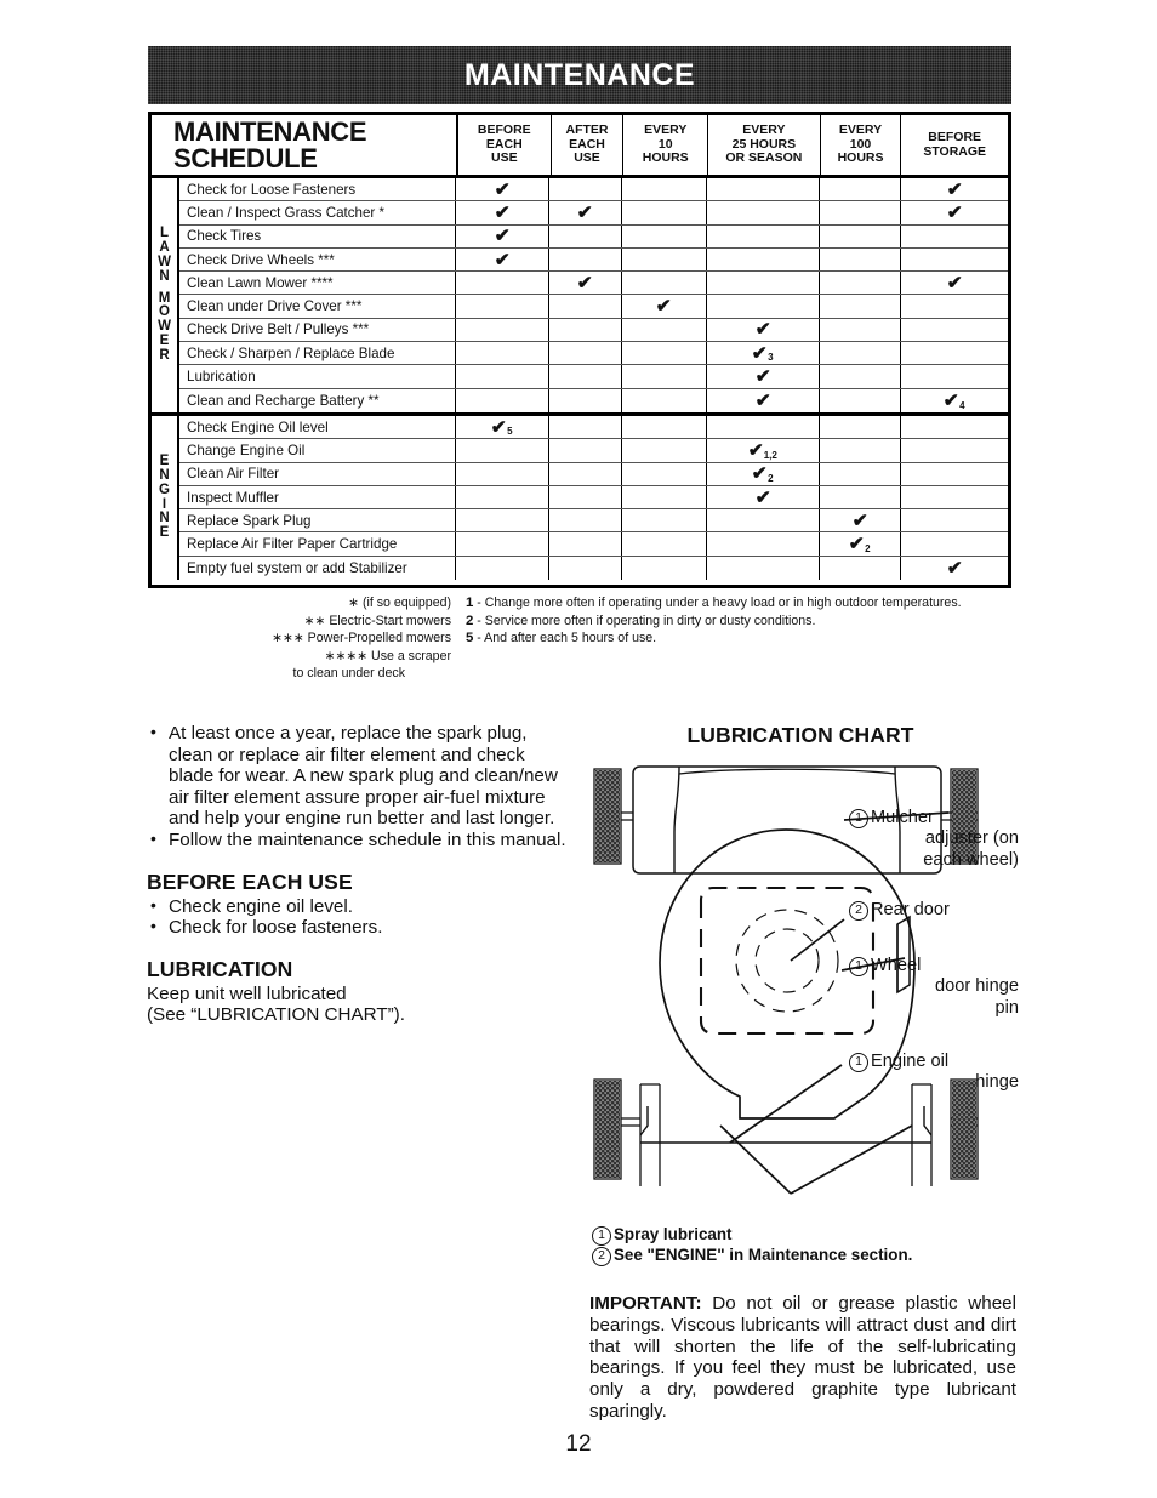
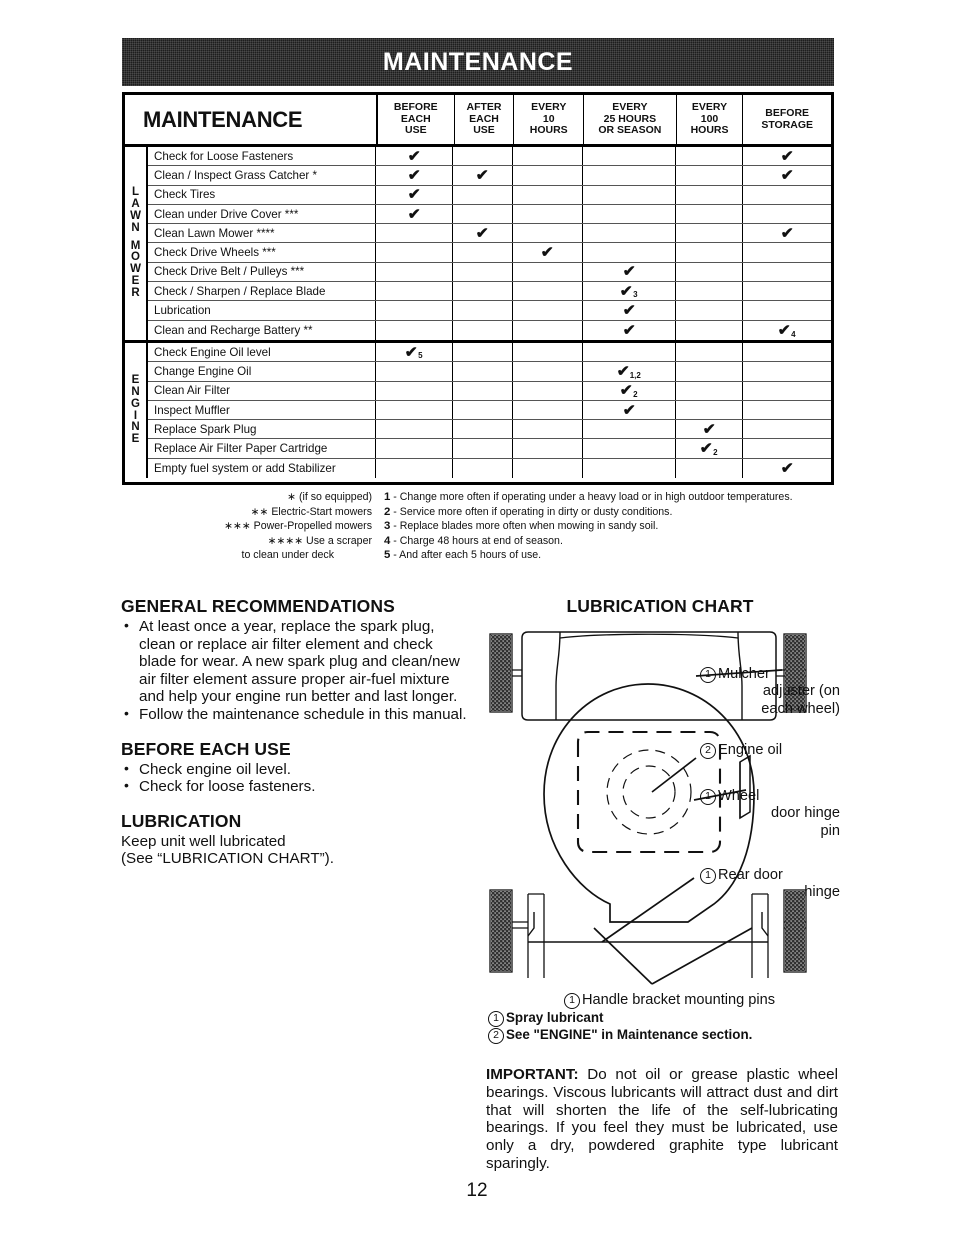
  MAINTENANCE
  MAINTENANCE
- SCHEDULE
  BEFORE
  EACH
  USE
  AFTER
  EACH
  USE
  EVERY
  10
  HOURS
  EVERY
  25 HOURS
  OR SEASON
  EVERY
  100
  HOURS
  BEFORE
  STORAGE
  L
  A
  W
  N
  M
  O
  W
  E
  R
  Check for Loose Fasteners
  ✔
  ✔
  Clean / Inspect Grass Catcher *
  ✔
  ✔
  ✔
  Check Tires
  ✔
- Check Drive Wheels ***
+ Clean under Drive Cover ***
  ✔
  Clean Lawn Mower ****
  ✔
  ✔
- Clean under Drive Cover ***
+ Check Drive Wheels ***
  ✔
  Check Drive Belt / Pulleys ***
  ✔
  Check / Sharpen / Replace Blade
  ✔
  3
  Lubrication
  ✔
  Clean and Recharge Battery **
  ✔
  ✔
  4
  E
  N
  G
  I
  N
  E
  Check Engine Oil level
  ✔
  5
  Change Engine Oil
  ✔
  1,2
  Clean Air Filter
  ✔
  2
  Inspect Muffler
  ✔
  Replace Spark Plug
  ✔
  Replace Air Filter Paper Cartridge
  ✔
  2
  Empty fuel system or add Stabilizer
  ✔
  ∗ (if so equipped)
  ∗∗ Electric-Start mowers
  ∗∗∗ Power-Propelled mowers
  ∗∗∗∗ Use a scraper
  to clean under deck
  1 - Change more often if operating under a heavy load or in high outdoor temperatures.
  2 - Service more often if operating in dirty or dusty conditions.
+ 3 - Replace blades more often when mowing in sandy soil.
+ 4 - Charge 48 hours at end of season.
  5 - And after each 5 hours of use.
+ GENERAL RECOMMENDATIONS
  At least once a year, replace the spark plug, clean or replace air filter element and check blade for wear. A new spark plug and clean/new air filter element assure proper air-fuel mixture and help your engine run better and last longer.
  Follow the maintenance schedule in this manual.
  BEFORE EACH USE
  Check engine oil level.
  Check for loose fasteners.
  LUBRICATION
  Keep unit well lubricated
  (See “LUBRICATION CHART”).
  LUBRICATION CHART
  1 Mulcher
  adjuster (on
  each wheel)
- 2 Rear door
+ 2 Engine oil
  1 Wheel
  door hinge
  pin
- 1 Engine oil
+ 1 Rear door
  hinge
+ 1 Handle bracket mounting pins
  1 Spray lubricant
  2 See "ENGINE" in Maintenance section.
  IMPORTANT: Do not oil or grease plastic wheel bearings. Viscous lubricants will attract dust and dirt that will shorten the life of the self-lubricating bearings. If you feel they must be lubricated, use only a dry, powdered graphite type lubricant sparingly.
  12
